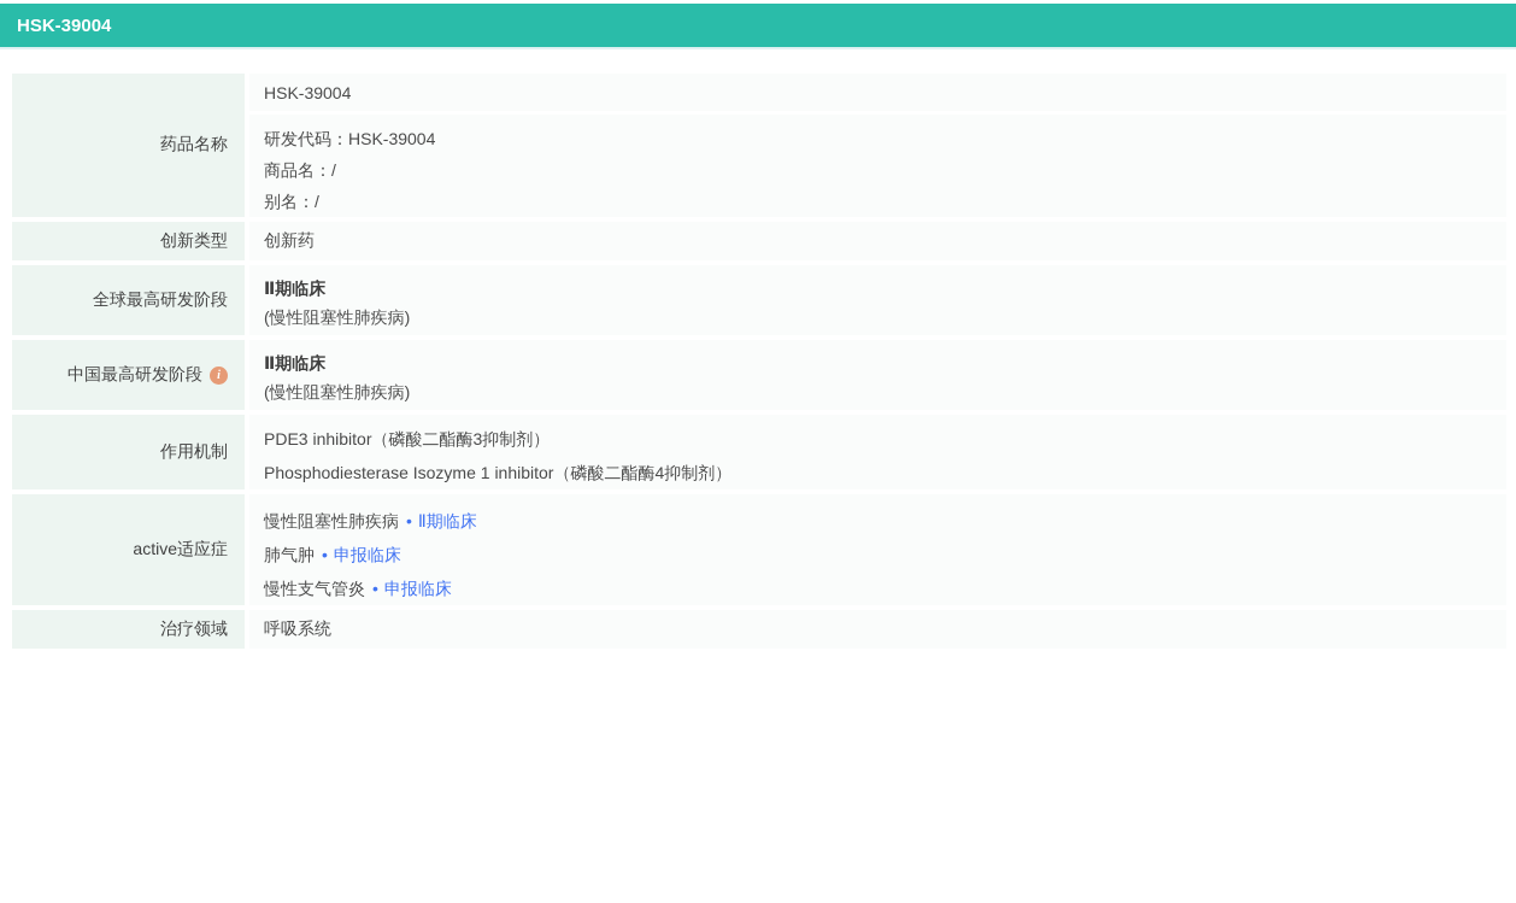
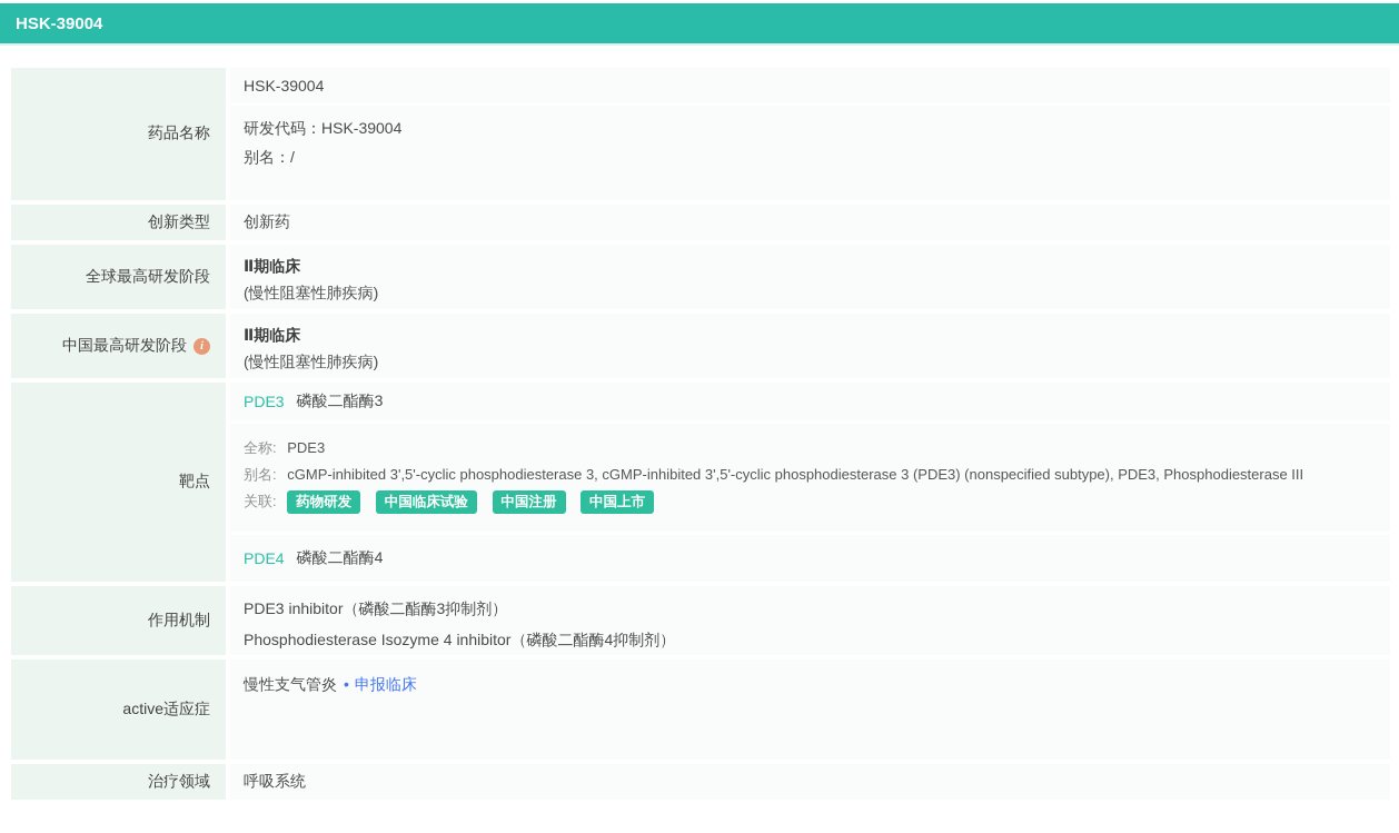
  HSK-39004
  药品名称
  HSK-39004
  研发代码：HSK-39004
- 商品名：/
  别名：/
  创新类型
  创新药
  全球最高研发阶段
  Ⅱ期临床
  (慢性阻塞性肺疾病)
  中国最高研发阶段
  i
  Ⅱ期临床
  (慢性阻塞性肺疾病)
+ 靶点
+ PDE3
+ 磷酸二酯酶3
+ 全称: PDE3
+ 别名: cGMP-inhibited 3',5'-cyclic phosphodiesterase 3, cGMP-inhibited 3',5'-cyclic phosphodiesterase 3 (PDE3) (nonspecified subtype), PDE3, Phosphodiesterase III
+ 关联: 药物研发 中国临床试验 中国注册 中国上市
+ PDE4
+ 磷酸二酯酶4
  作用机制
  PDE3 inhibitor（磷酸二酯酶3抑制剂）
- Phosphodiesterase Isozyme 1 inhibitor（磷酸二酯酶4抑制剂）
+ Phosphodiesterase Isozyme 4 inhibitor（磷酸二酯酶4抑制剂）
  active适应症
- 慢性阻塞性肺疾病 • Ⅱ期临床
- 肺气肿 • 申报临床
  慢性支气管炎 • 申报临床
  治疗领域
  呼吸系统
